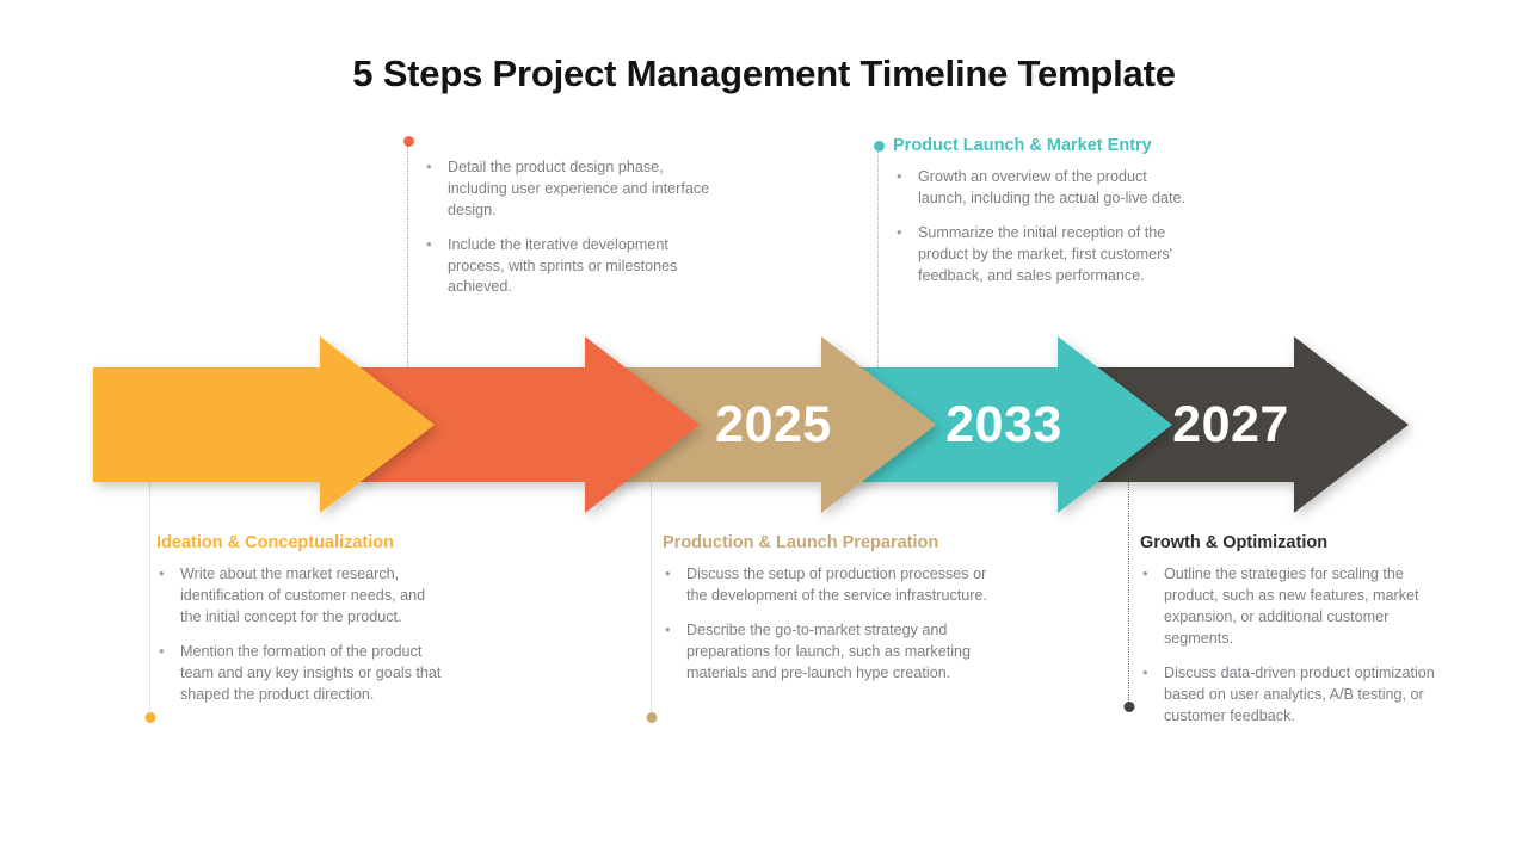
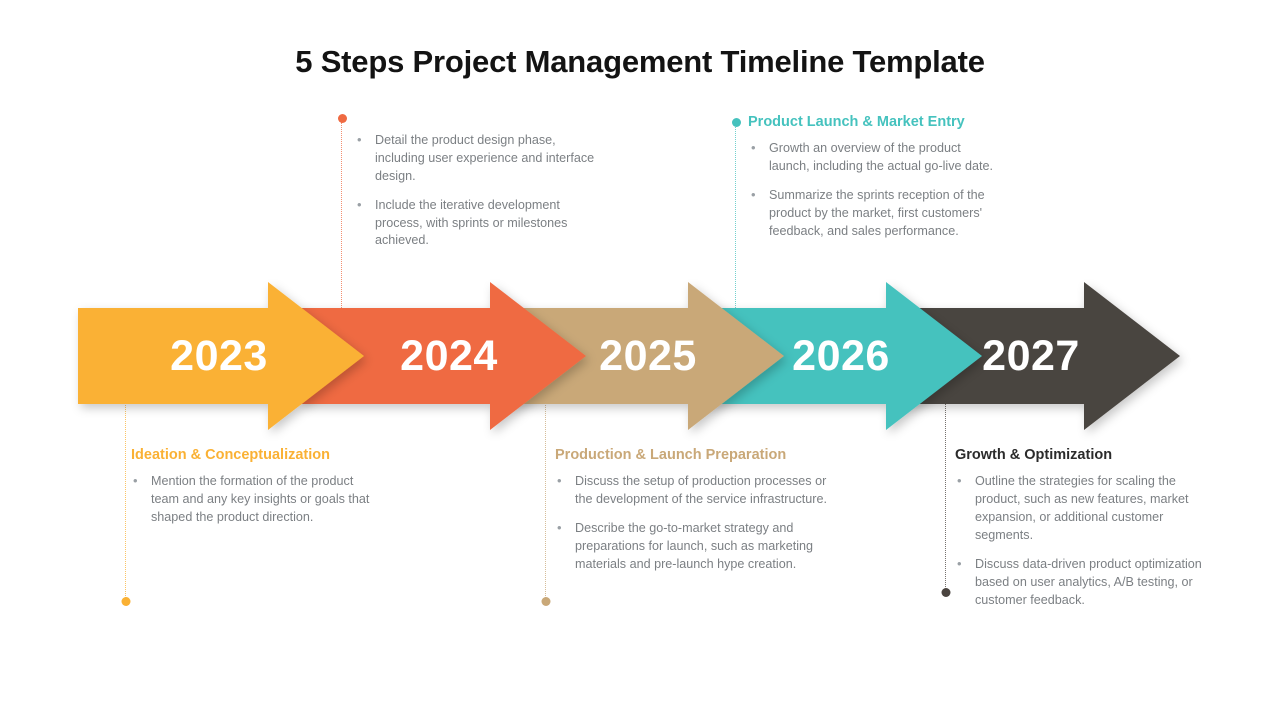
  5 Steps Project Management Timeline Template
+ 2023
+ 2024
  2025
- 2033
+ 2026
  2027
  Detail the product design phase, including user experience and interface design.
  Include the iterative development process, with sprints or milestones achieved.
  Product Launch & Market Entry
  Growth an overview of the product launch, including the actual go-live date.
- Summarize the initial reception of the product by the market, first customers' feedback, and sales performance.
+ Summarize the sprints reception of the product by the market, first customers' feedback, and sales performance.
  Ideation & Conceptualization
- Write about the market research, identification of customer needs, and the initial concept for the product.
  Mention the formation of the product team and any key insights or goals that shaped the product direction.
  Production & Launch Preparation
  Discuss the setup of production processes or the development of the service infrastructure.
  Describe the go-to-market strategy and preparations for launch, such as marketing materials and pre-launch hype creation.
  Growth & Optimization
  Outline the strategies for scaling the product, such as new features, market expansion, or additional customer segments.
  Discuss data-driven product optimization based on user analytics, A/B testing, or customer feedback.
